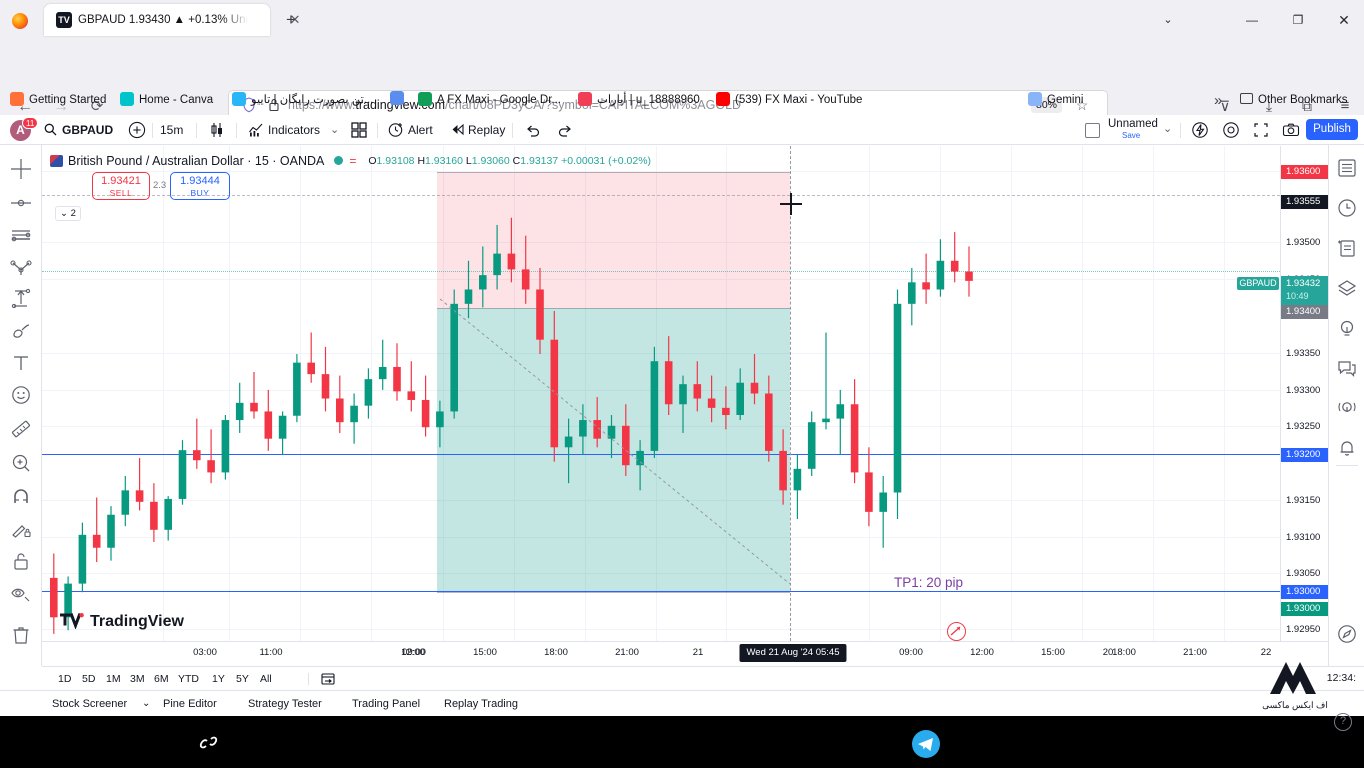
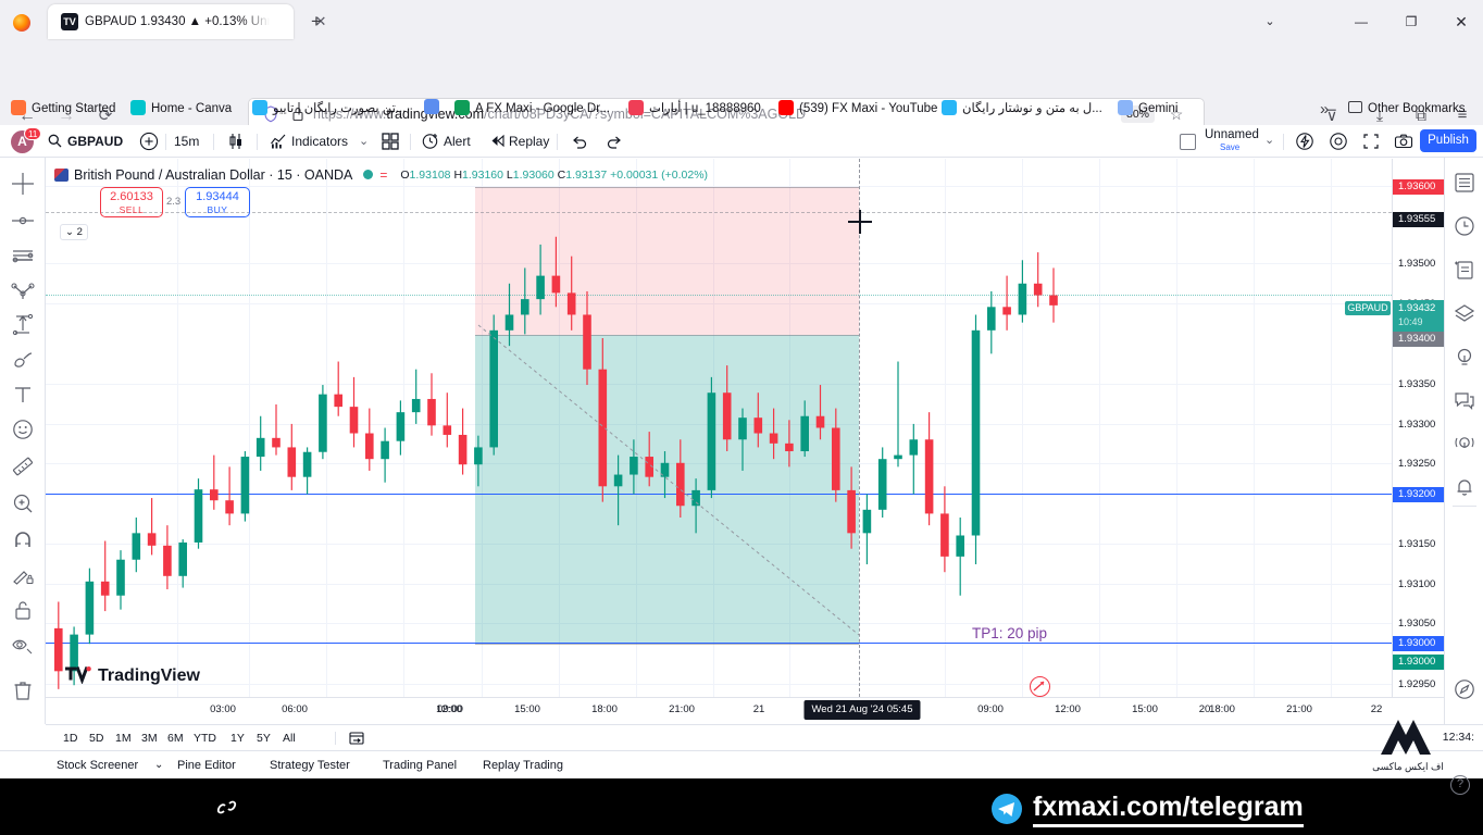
  TV
  GBPAUD 1.93430 ▲ +0.13% Un
  ✕
  +
  ⌄
  —
  ❐
  ✕
  ←
  →
  ⟳
  https://www.tradingviewm/chart/08PD3yCA/?sym=CAPITALCOM%3AGD
  ☆
  ⊽
  ⤓
  ⧉
  ≡
  »
  Other Bookmarks
  Getting Started
  Home - Canva
  تن بصورت رایگان | تاییو...
  A FX Maxi - Google Dr...
  أپارات | u_18888960
  (539) FX Maxi - YouTube
+ ل به متن و نوشتار رایگان...
  Gemini
  A
  11
  GBPAUD
  15m
  Indicators
  ⌄
  Alert
  Replay
  Unnamed
  Save
  ⌄
  Publish
  British Pound / Australian Dollar · 15 · OANDA = O1.93108 H1.93160 L1.93060 C1.93137 +0.00031 (+0.02%)
- 1.93421
+ 2.60133
  SELL
  2.3
  1.93444
  BUY
  ⌄ 2
  TP1: 20 pip
  TradingView
  1.93600
  1.93555
  1.93500
  1.93350
  1.93300
  1.93250
  1.93200
  1.93150
  1.93100
  1.93050
  1.93000
  1.93000
  1.92950
  GBPAUD
  1.93432
  10:49
  1.93400
  20
  03:00
- 11:00
+ 06:00
  09:00
  12:00
  15:00
  18:00
  21:00
  21
  09:00
  12:00
  15:00
  18:00
  21:00
  22
  Wed 21 Aug '24 05:45
  1D
  5D
  1M
  3M
  6M
  YTD
  1Y
  5Y
  All
  12:34:
  Stock Screener
  ⌄
  Pine Editor
  Strategy Tester
  Trading Panel
  Replay Trading
+ fxmaxi.com/telegram
  اف ایکس ماکسی
  ?
